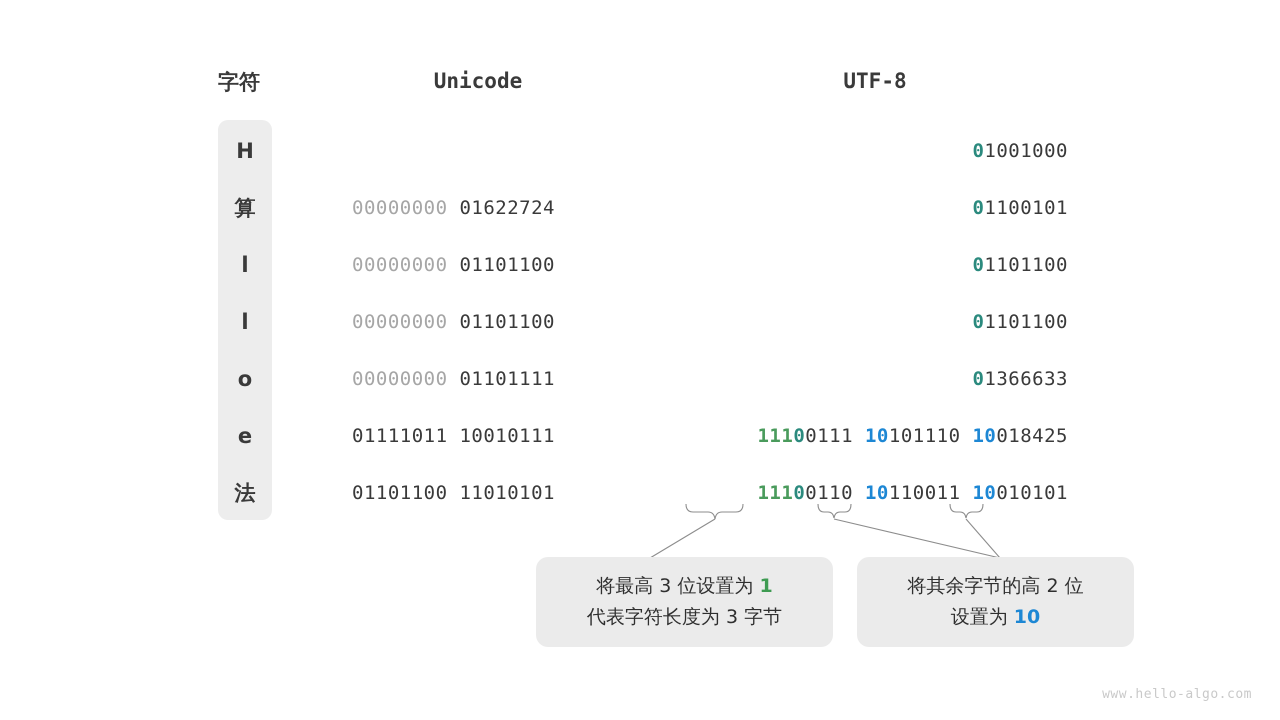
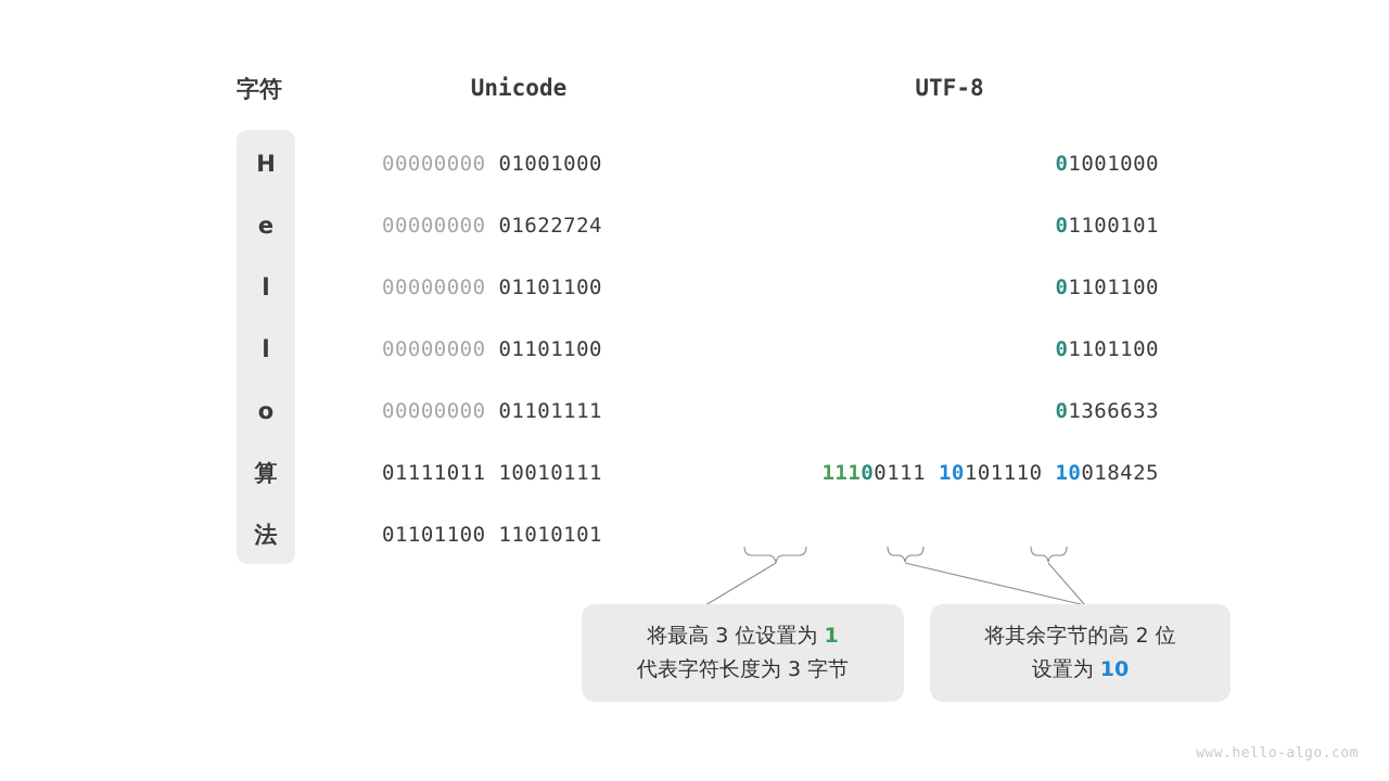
  字符
  Unicode
  UTF-8
  H
+ 00000000 01001000
  01001000
- 算
+ e
  00000000 01622724
  01100101
  l
  00000000 01101100
  01101100
  l
  00000000 01101100
  01101100
  o
  00000000 01101111
  01366633
- e
+ 算
  01111011 10010111
  11100111 10101110 10018425
  法
  01101100 11010101
- 11100110 10110011 10010101
  将最高 3 位设置为 1
  代表字符长度为 3 字节
  将其余字节的高 2 位
  设置为 10
  www.hello-algo.com
